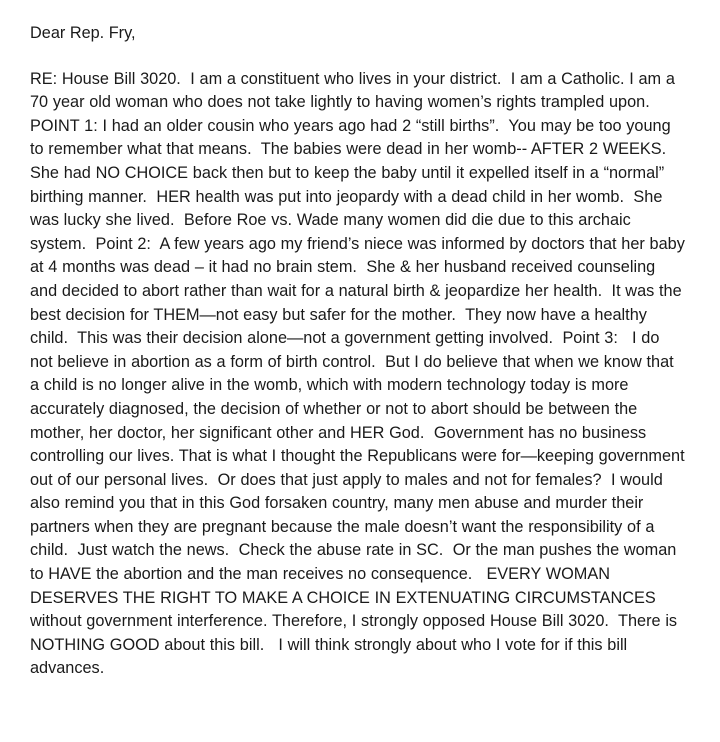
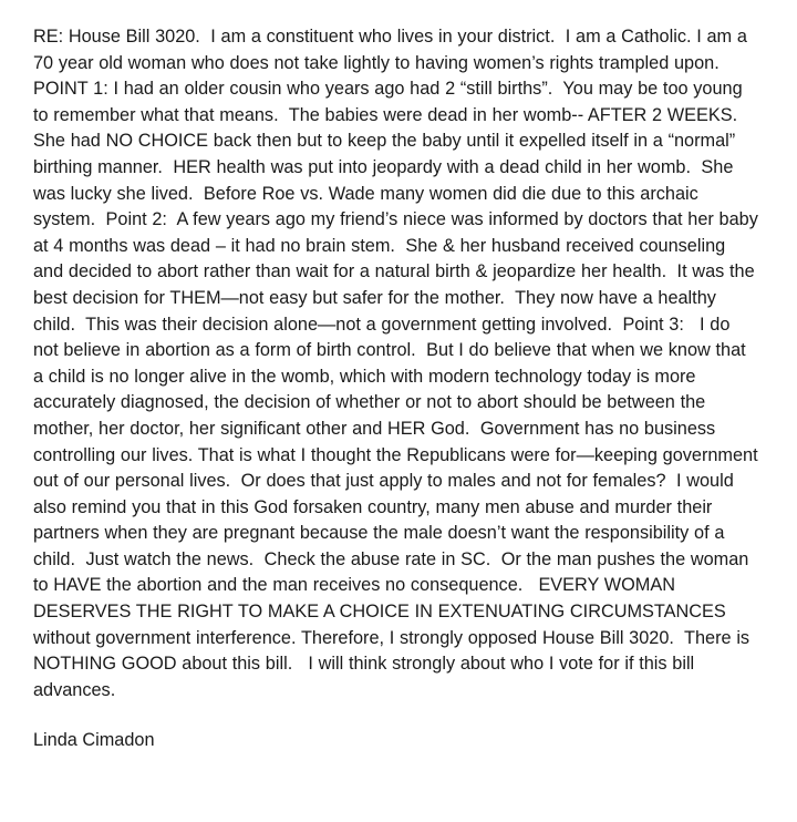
- Dear Rep. Fry,
  RE: House Bill 3020. I am a constituent who lives in your district. I am a Catholic. I am a 70 year old woman who does not take lightly to having women’s rights trampled upon. POINT 1: I had an older cousin who years ago had 2 “still births”. You may be too young to remember what that means. The babies were dead in her womb-- AFTER 2 WEEKS. She had NO CHOICE back then but to keep the baby until it expelled itself in a “normal” birthing manner. HER health was put into jeopardy with a dead child in her womb. She was lucky she lived. Before Roe vs. Wade many women did die due to this archaic system. Point 2: A few years ago my friend’s niece was informed by doctors that her baby at 4 months was dead – it had no brain stem. She & her husband received counseling and decided to abort rather than wait for a natural birth & jeopardize her health. It was the best decision for THEM—not easy but safer for the mother. They now have a healthy child. This was their decision alone—not a government getting involved. Point 3: I do not believe in abortion as a form of birth control. But I do believe that when we know that a child is no longer alive in the womb, which with modern technology today is more accurately diagnosed, the decision of whether or not to abort should be between the mother, her doctor, her significant other and HER God. Government has no business controlling our lives. That is what I thought the Republicans were for—keeping government out of our personal lives. Or does that just apply to males and not for females? I would also remind you that in this God forsaken country, many men abuse and murder their partners when they are pregnant because the male doesn’t want the responsibility of a child. Just watch the news. Check the abuse rate in SC. Or the man pushes the woman to HAVE the abortion and the man receives no consequence. EVERY WOMAN DESERVES THE RIGHT TO MAKE A CHOICE IN EXTENUATING CIRCUMSTANCES without government interference. Therefore, I strongly opposed House Bill 3020. There is NOTHING GOOD about this bill. I will think strongly about who I vote for if this bill advances.
+ Linda Cimadon
